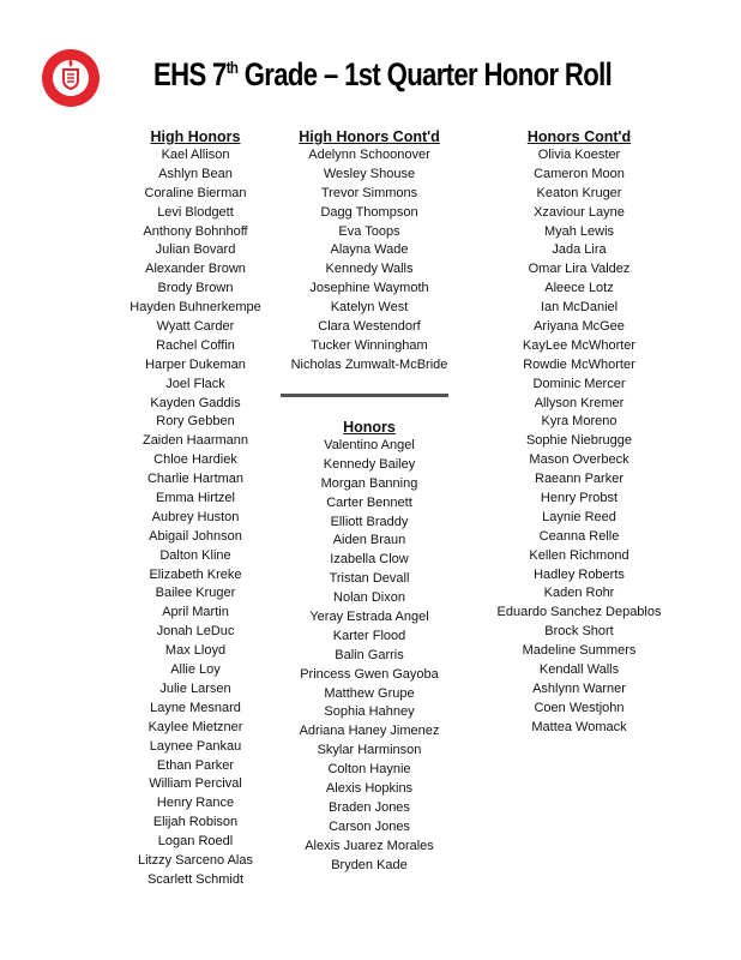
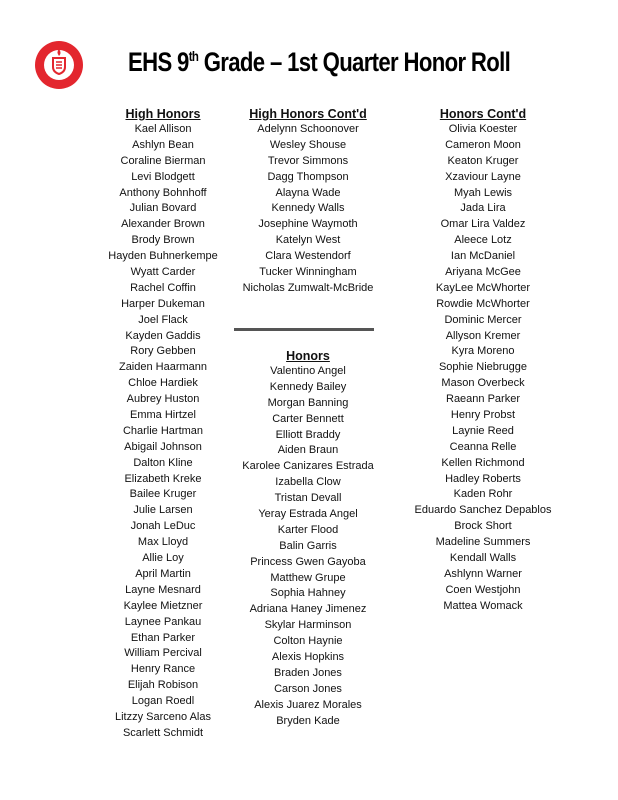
- EHS 7th Grade – 1st Quarter Honor Roll
+ EHS 9th Grade – 1st Quarter Honor Roll
  High Honors
  Kael Allison
  Ashlyn Bean
  Coraline Bierman
  Levi Blodgett
  Anthony Bohnhoff
  Julian Bovard
  Alexander Brown
  Brody Brown
  Hayden Buhnerkempe
  Wyatt Carder
  Rachel Coffin
  Harper Dukeman
  Joel Flack
  Kayden Gaddis
  Rory Gebben
  Zaiden Haarmann
  Chloe Hardiek
- Charlie Hartman
+ Aubrey Huston
  Emma Hirtzel
- Aubrey Huston
+ Charlie Hartman
  Abigail Johnson
  Dalton Kline
  Elizabeth Kreke
  Bailee Kruger
- April Martin
+ Julie Larsen
  Jonah LeDuc
  Max Lloyd
  Allie Loy
- Julie Larsen
+ April Martin
  Layne Mesnard
  Kaylee Mietzner
  Laynee Pankau
  Ethan Parker
  William Percival
  Henry Rance
  Elijah Robison
  Logan Roedl
  Litzzy Sarceno Alas
  Scarlett Schmidt
  High Honors Cont'd
  Adelynn Schoonover
  Wesley Shouse
  Trevor Simmons
  Dagg Thompson
- Eva Toops
  Alayna Wade
  Kennedy Walls
  Josephine Waymoth
  Katelyn West
  Clara Westendorf
  Tucker Winningham
  Nicholas Zumwalt-McBride
  Honors
  Valentino Angel
  Kennedy Bailey
  Morgan Banning
  Carter Bennett
  Elliott Braddy
  Aiden Braun
+ Karolee Canizares Estrada
  Izabella Clow
  Tristan Devall
- Nolan Dixon
  Yeray Estrada Angel
  Karter Flood
  Balin Garris
  Princess Gwen Gayoba
  Matthew Grupe
  Sophia Hahney
  Adriana Haney Jimenez
  Skylar Harminson
  Colton Haynie
  Alexis Hopkins
  Braden Jones
  Carson Jones
  Alexis Juarez Morales
  Bryden Kade
  Honors Cont'd
  Olivia Koester
  Cameron Moon
  Keaton Kruger
  Xzaviour Layne
  Myah Lewis
  Jada Lira
  Omar Lira Valdez
  Aleece Lotz
  Ian McDaniel
  Ariyana McGee
  KayLee McWhorter
  Rowdie McWhorter
  Dominic Mercer
  Allyson Kremer
  Kyra Moreno
  Sophie Niebrugge
  Mason Overbeck
  Raeann Parker
  Henry Probst
  Laynie Reed
  Ceanna Relle
  Kellen Richmond
  Hadley Roberts
  Kaden Rohr
  Eduardo Sanchez Depablos
  Brock Short
  Madeline Summers
  Kendall Walls
  Ashlynn Warner
  Coen Westjohn
  Mattea Womack
